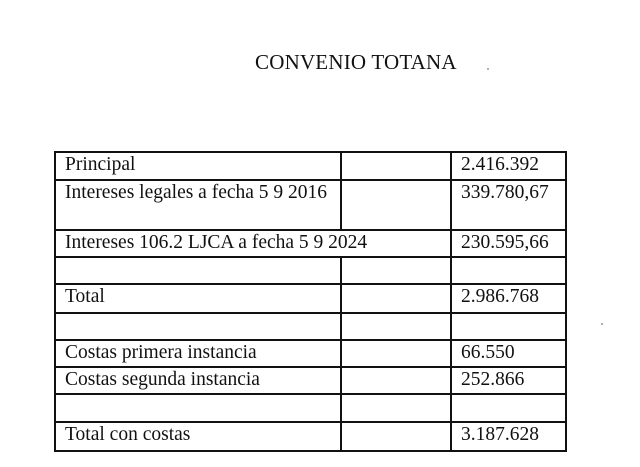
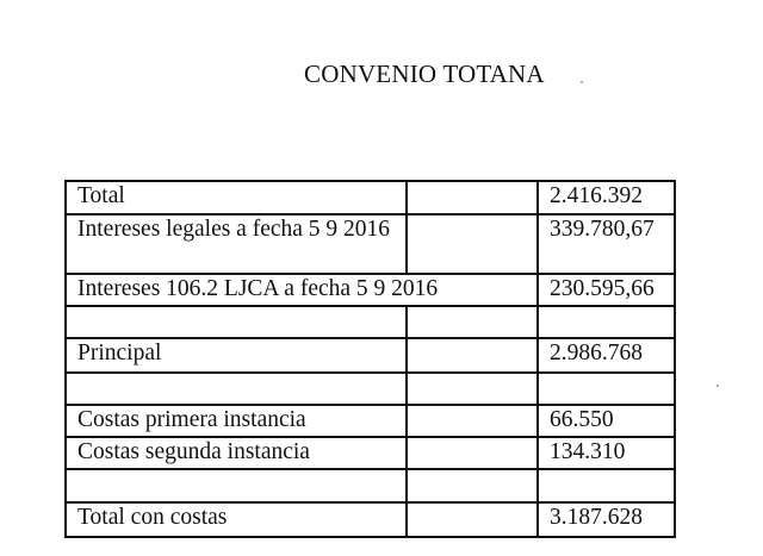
  CONVENIO TOTANA
- Principal		2.416.392
+ Total		2.416.392
  Intereses legales a fecha 5 9 2016		339.780,67
- Intereses 106.2 LJCA a fecha 5 9 2024	230.595,66
+ Intereses 106.2 LJCA a fecha 5 9 2016	230.595,66
- Total		2.986.768
+ Principal		2.986.768
  Costas primera instancia		66.550
- Costas segunda instancia		252.866
+ Costas segunda instancia		134.310
  Total con costas		3.187.628
